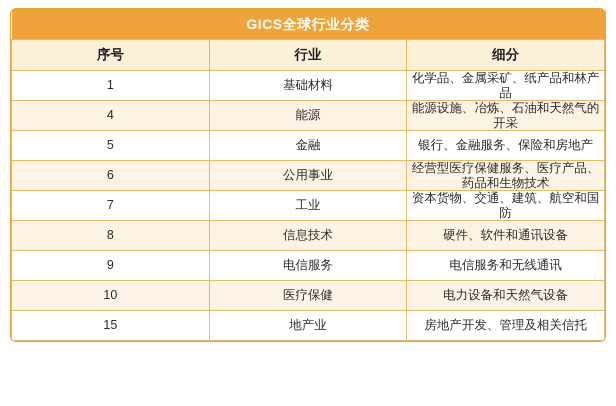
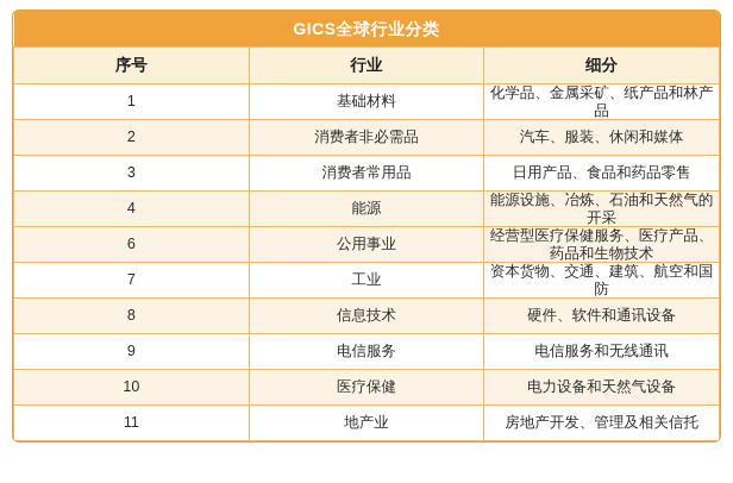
  GICS全球行业分类
  序号	行业	细分
  1	基础材料	化学品、金属采矿、纸产品和林产品
+ 2	消费者非必需品	汽车、服装、休闲和媒体
+ 3	消费者常用品	日用产品、食品和药品零售
  4	能源	能源设施、冶炼、石油和天然气的开采
- 5	金融	银行、金融服务、保险和房地产
  6	公用事业	经营型医疗保健服务、医疗产品、药品和生物技术
  7	工业	资本货物、交通、建筑、航空和国防
  8	信息技术	硬件、软件和通讯设备
  9	电信服务	电信服务和无线通讯
  10	医疗保健	电力设备和天然气设备
- 15	地产业	房地产开发、管理及相关信托
+ 11	地产业	房地产开发、管理及相关信托
